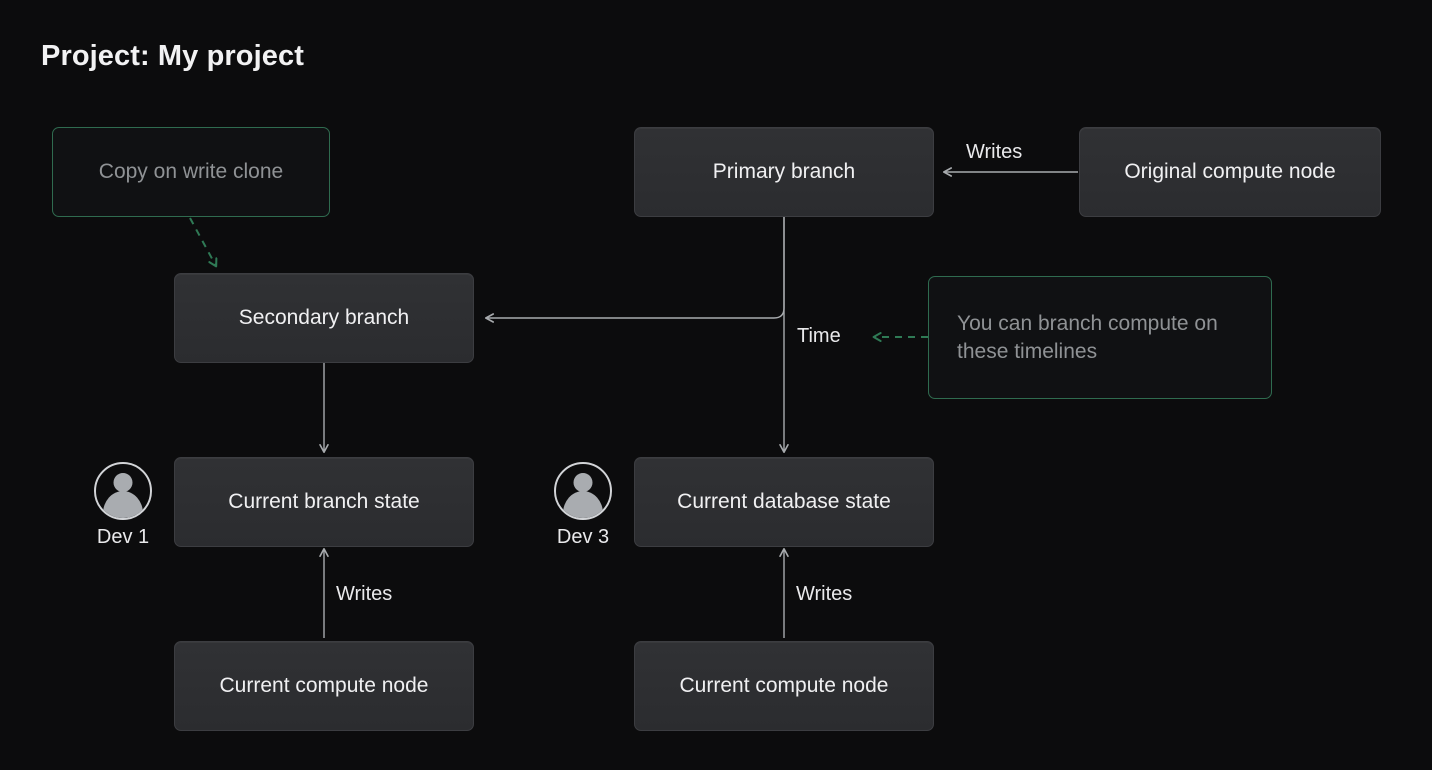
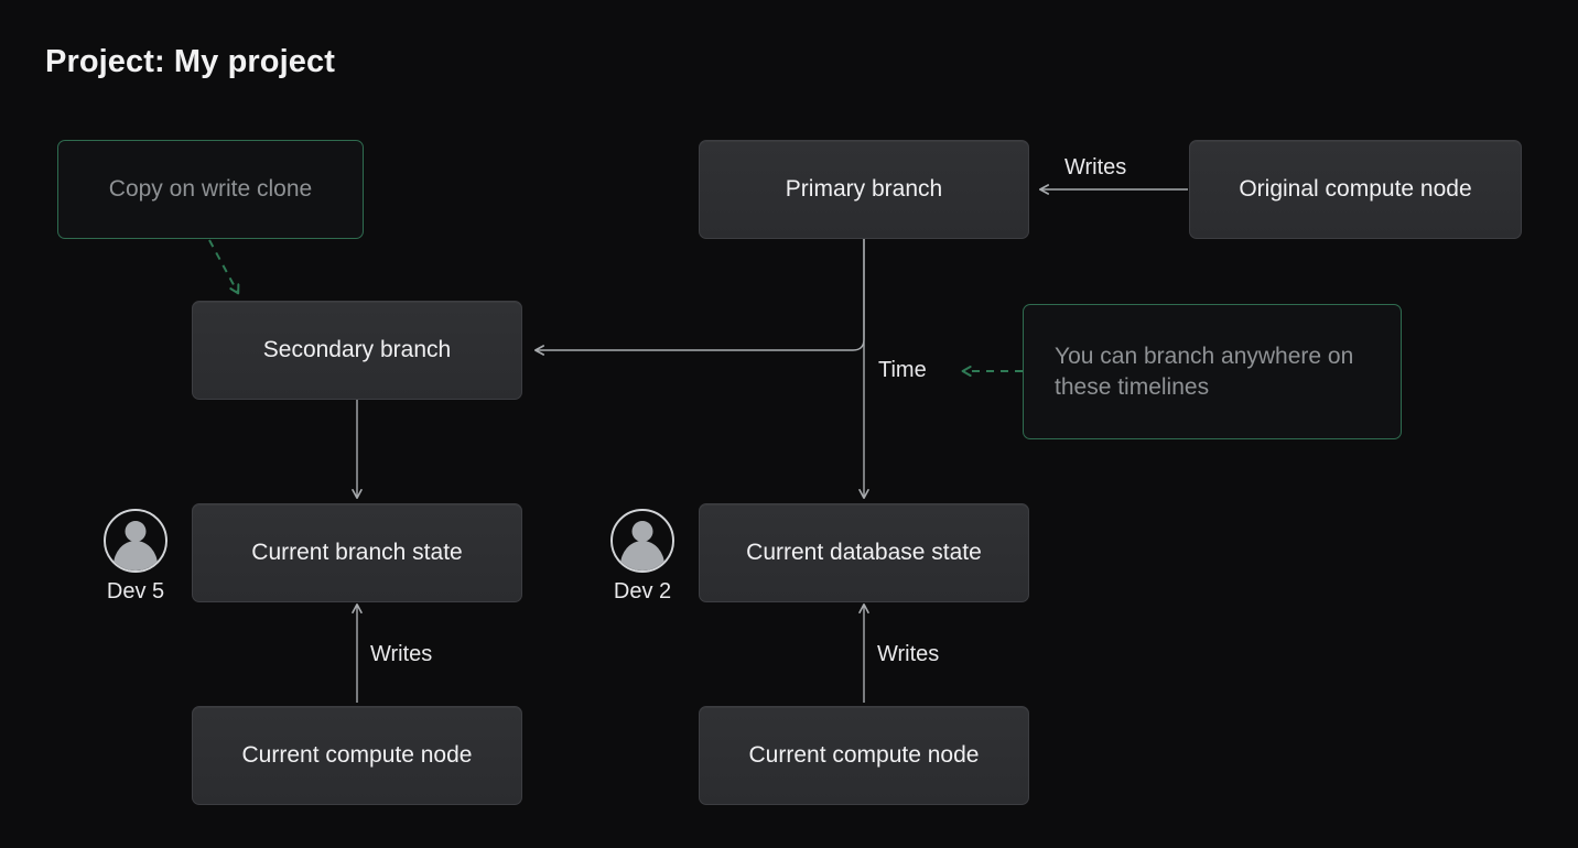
  Project: My project
  Copy on write clone
  Primary branch
  Original compute node
  Secondary branch
- You can branch compute on these timelines
+ You can branch anywhere on these timelines
  Current branch state
  Current database state
  Current compute node
  Current compute node
  Writes
  Time
  Writes
  Writes
- Dev 1
+ Dev 5
- Dev 3
+ Dev 2
